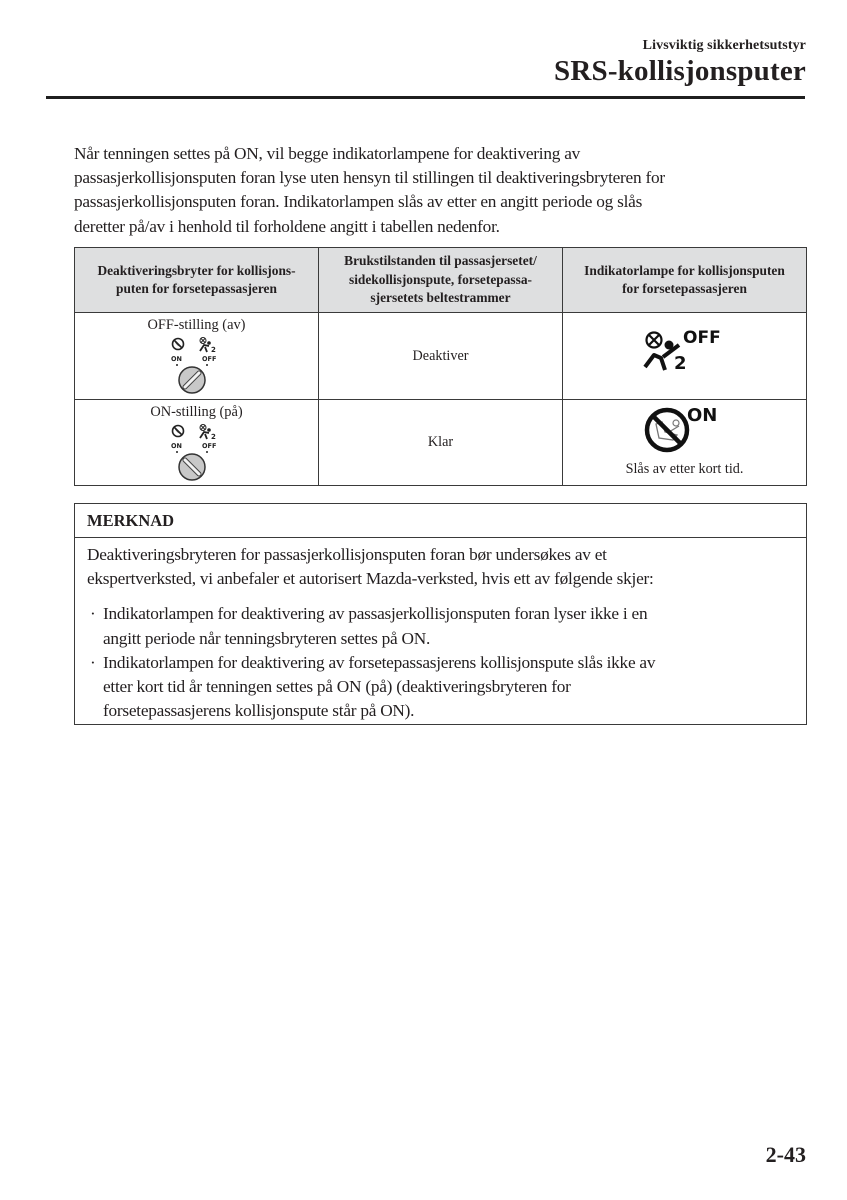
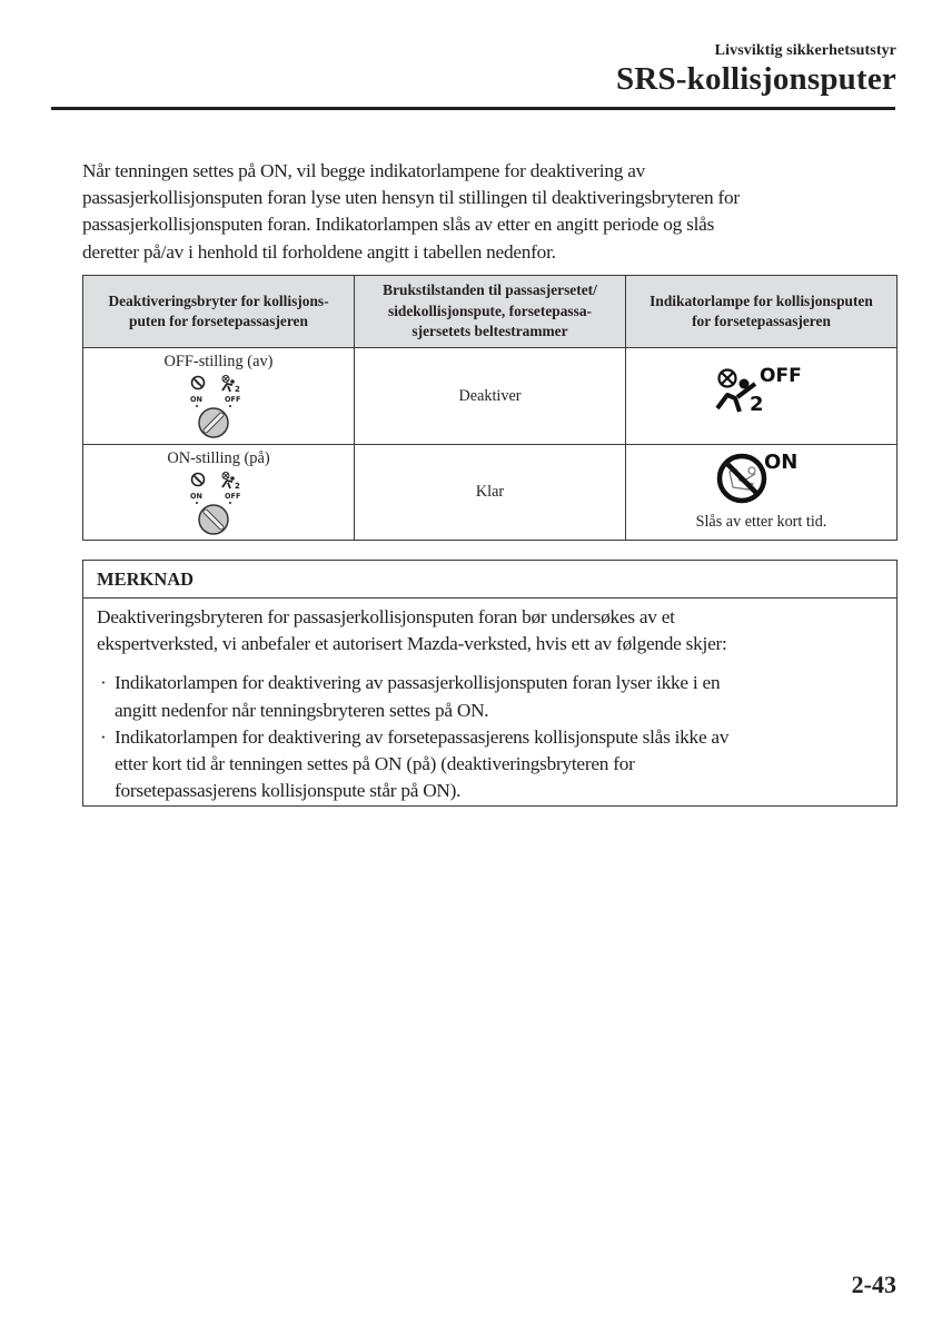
  Livsviktig sikkerhetsutstyr
  SRS-kollisjonsputer
  Når tenningen settes på ON, vil begge indikatorlampene for deaktivering av
  passasjerkollisjonsputen foran lyse uten hensyn til stillingen til deaktiveringsbryteren for
  passasjerkollisjonsputen foran. Indikatorlampen slås av etter en angitt periode og slås
  deretter på/av i henhold til forholdene angitt i tabellen nedenfor.
  Deaktiveringsbryter for kollisjons- puten for forsetepassasjeren	Brukstilstanden til passasjersetet/ sidekollisjonspute, forsetepassa- sjersetets beltestrammer	Indikatorlampe for kollisjonsputen for forsetepassasjeren
  OFF-stilling (av) 2 ON OFF	Deaktiver	OFF 2
  ON-stilling (på) 2 ON OFF	Klar	ON Slås av etter kort tid.
  MERKNAD
  Deaktiveringsbryteren for passasjerkollisjonsputen foran bør undersøkes av et
  ekspertverksted, vi anbefaler et autorisert Mazda-verksted, hvis ett av følgende skjer:
  ·
  Indikatorlampen for deaktivering av passasjerkollisjonsputen foran lyser ikke i en
- angitt periode når tenningsbryteren settes på ON.
+ angitt nedenfor når tenningsbryteren settes på ON.
  ·
  Indikatorlampen for deaktivering av forsetepassasjerens kollisjonspute slås ikke av
  etter kort tid år tenningen settes på ON (på) (deaktiveringsbryteren for
  forsetepassasjerens kollisjonspute står på ON).
  2-43
